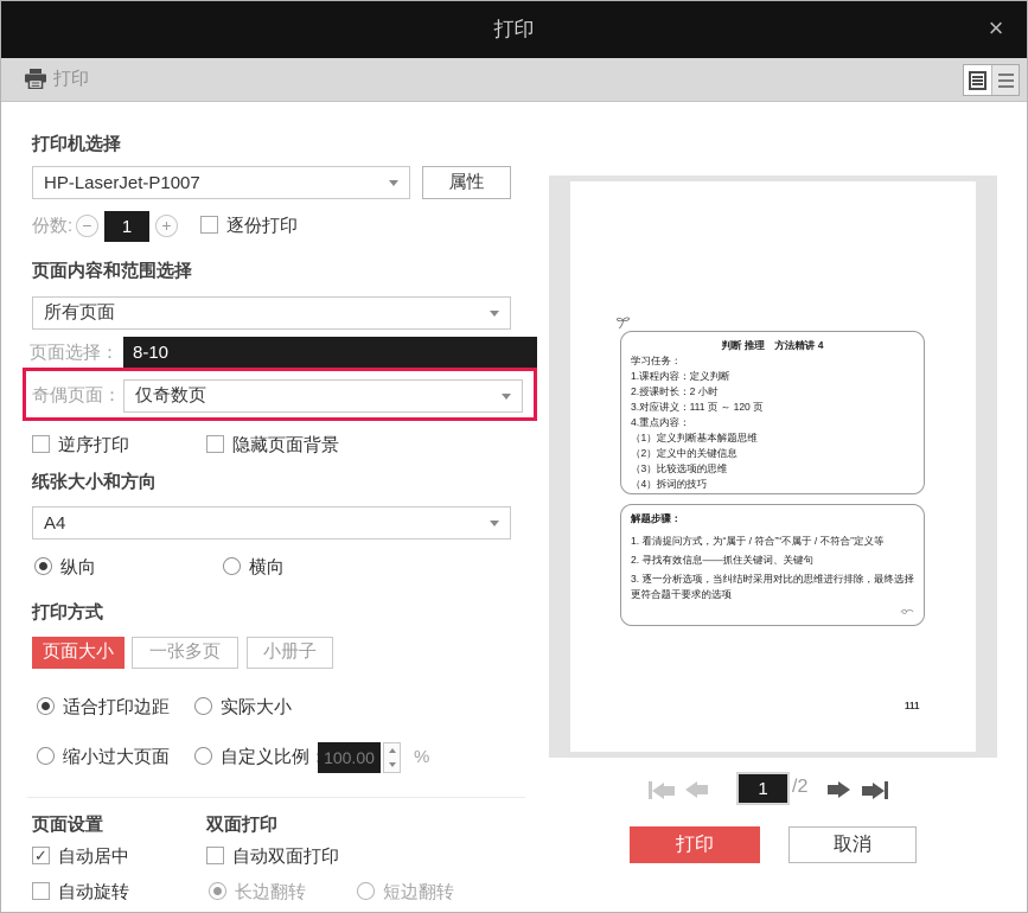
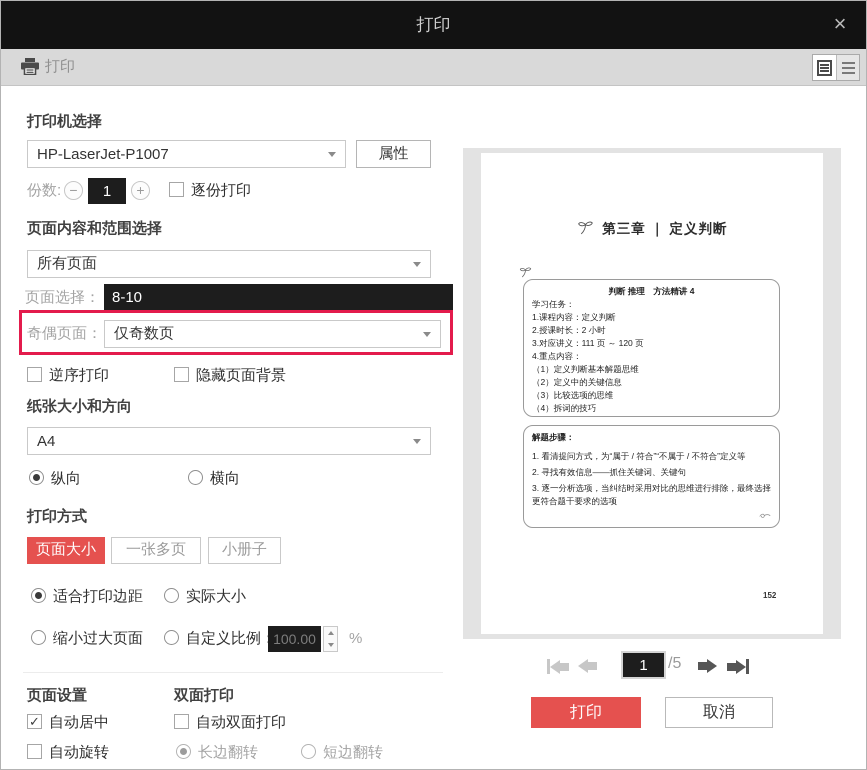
  打印
  ×
  打印
  打印机选择
  HP-LaserJet-P1007
  属性
  份数:
  −
  1
  +
  逐份打印
  页面内容和范围选择
  所有页面
  页面选择：
  8-10
  奇偶页面：
  仅奇数页
  逆序打印
  隐藏页面背景
  纸张大小和方向
  A4
  纵向
  横向
  打印方式
  页面大小
  一张多页
  小册子
  适合打印边距
  实际大小
  缩小过大页面
  自定义比例
  100.00
  %
  页面设置
  双面打印
  ✓
  自动居中
  自动双面打印
  自动旋转
  长边翻转
  短边翻转
+ 第三章 ｜ 定义判断
  判断 推理 方法精讲 4
  学习任务：
  1.课程内容：定义判断
  2.授课时长：2 小时
  3.对应讲义：111 页 ～ 120 页
  4.重点内容：
  （1）定义判断基本解题思维
  （2）定义中的关键信息
  （3）比较选项的思维
  （4）拆词的技巧
  解题步骤：
  1. 看清提问方式，为“属于 / 符合”“不属于 / 不符合”定义等
  2. 寻找有效信息——抓住关键词、关键句
  3. 逐一分析选项，当纠结时采用对比的思维进行排除，最终选择更符合题干要求的选项
- 111
+ 152
  1
- /2
+ /5
  打印
  取消
